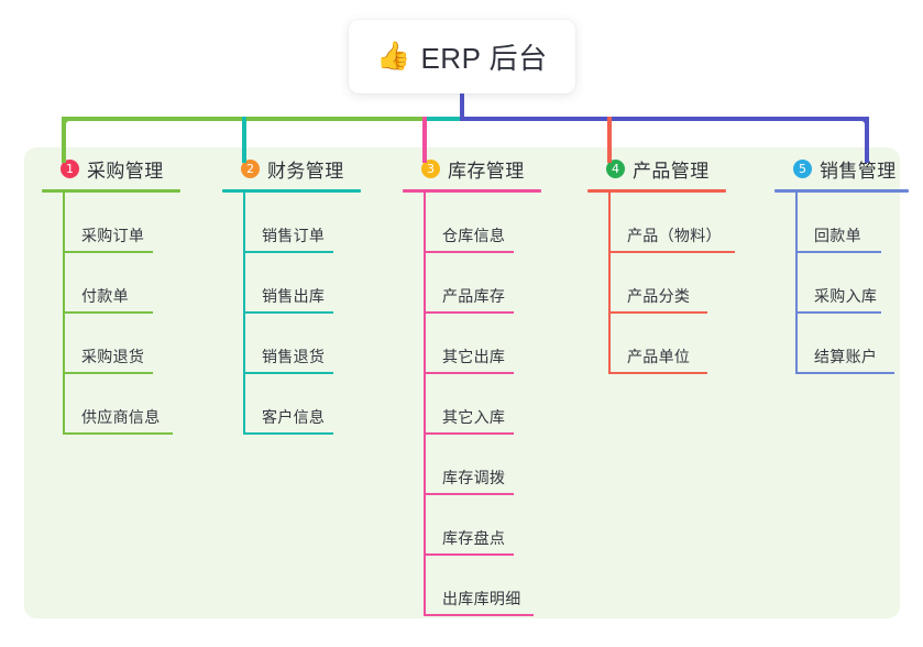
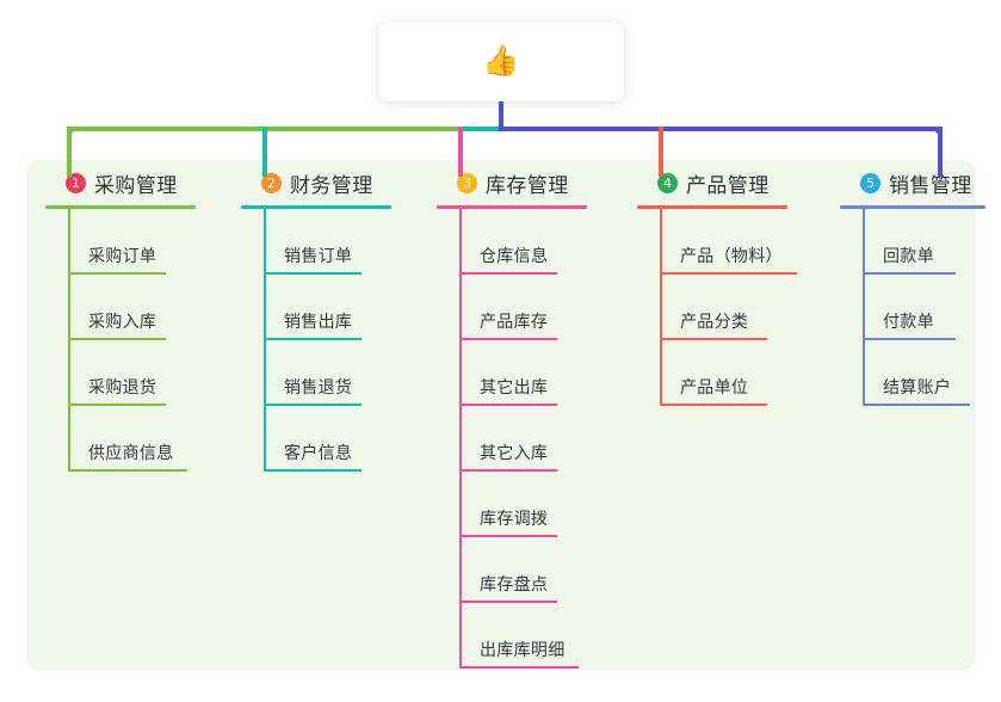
  👍
- ERP 后台
  1
  采购管理
  采购订单
- 付款单
+ 采购入库
  采购退货
  供应商信息
  2
  财务管理
  销售订单
  销售出库
  销售退货
  客户信息
  3
  库存管理
  仓库信息
  产品库存
  其它出库
  其它入库
  库存调拨
  库存盘点
  出库库明细
  4
  产品管理
  产品（物料）
  产品分类
  产品单位
  5
  销售管理
  回款单
- 采购入库
+ 付款单
  结算账户
